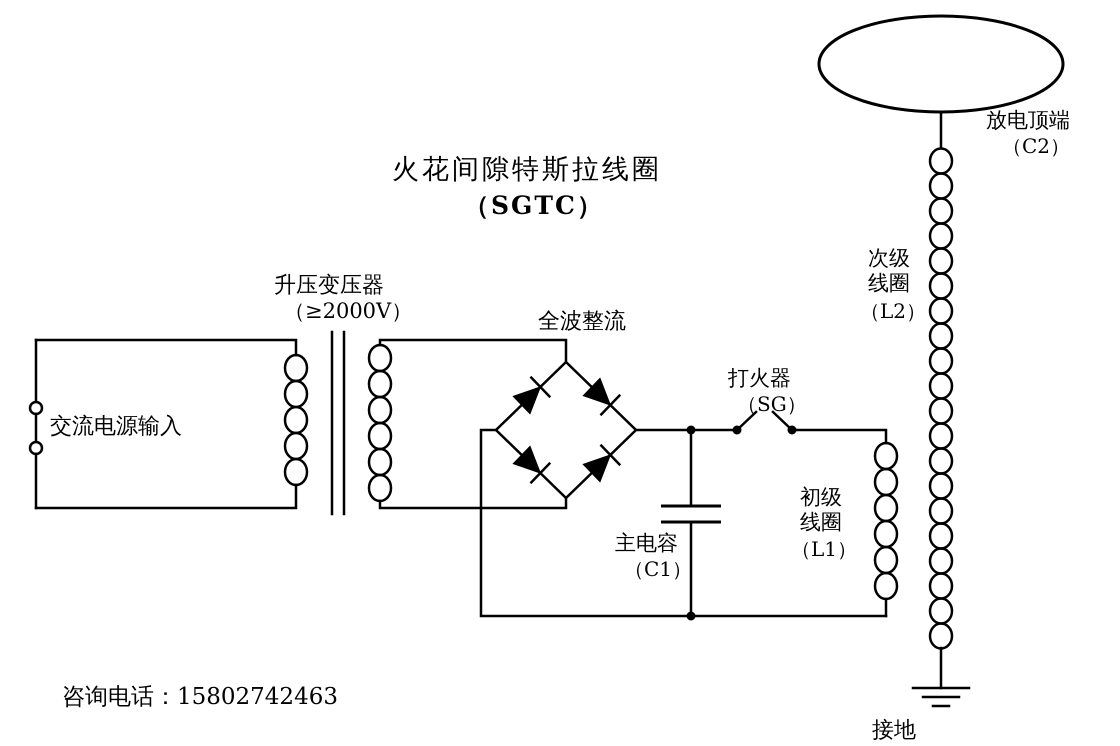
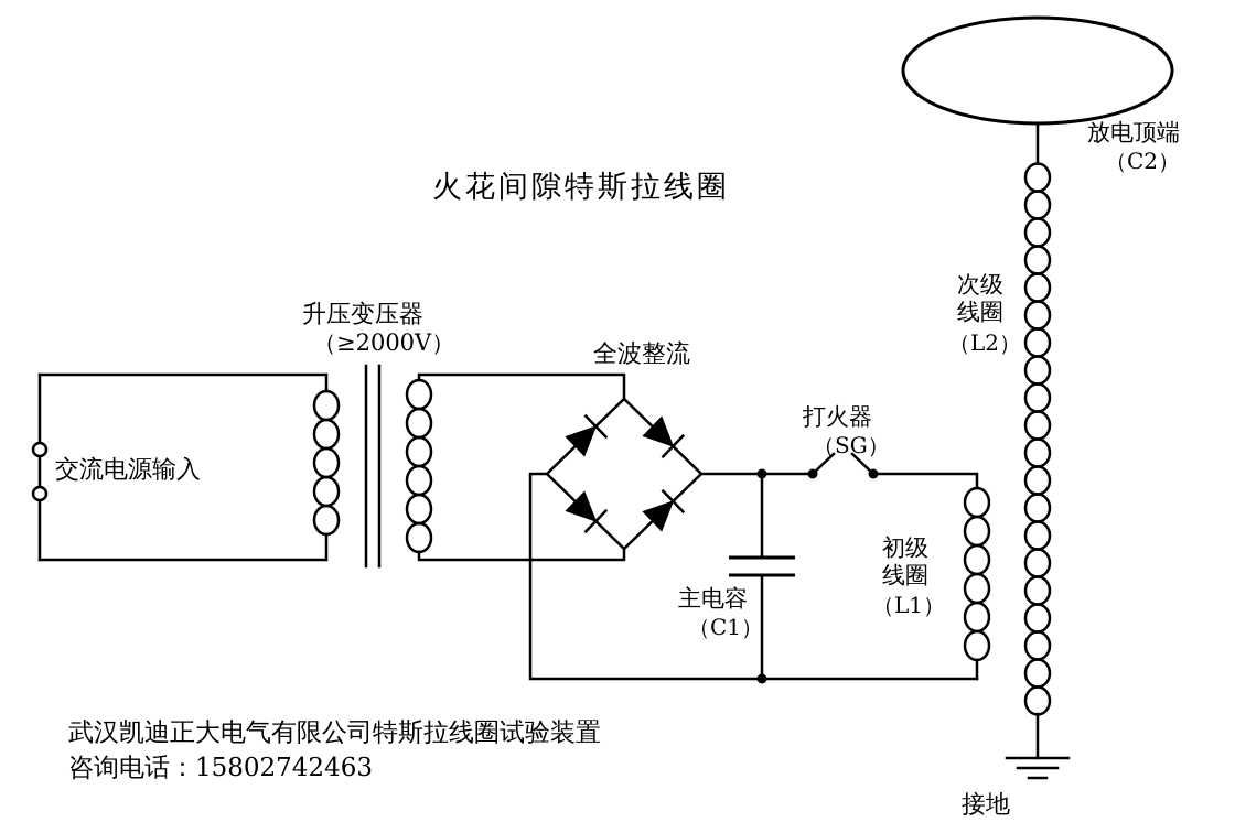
  火花间隙特斯拉线圈
- （SGTC）
  交流电源输入
  升压变压器
  （≥2000V）
  全波整流
  打火器
  （SG）
  主电容
  （C1）
  初级
  线圈
  （L1）
  次级
  线圈
  （L2）
  放电顶端
  （C2）
  接地
+ 武汉凯迪正大电气有限公司特斯拉线圈试验装置
  咨询电话：15802742463
